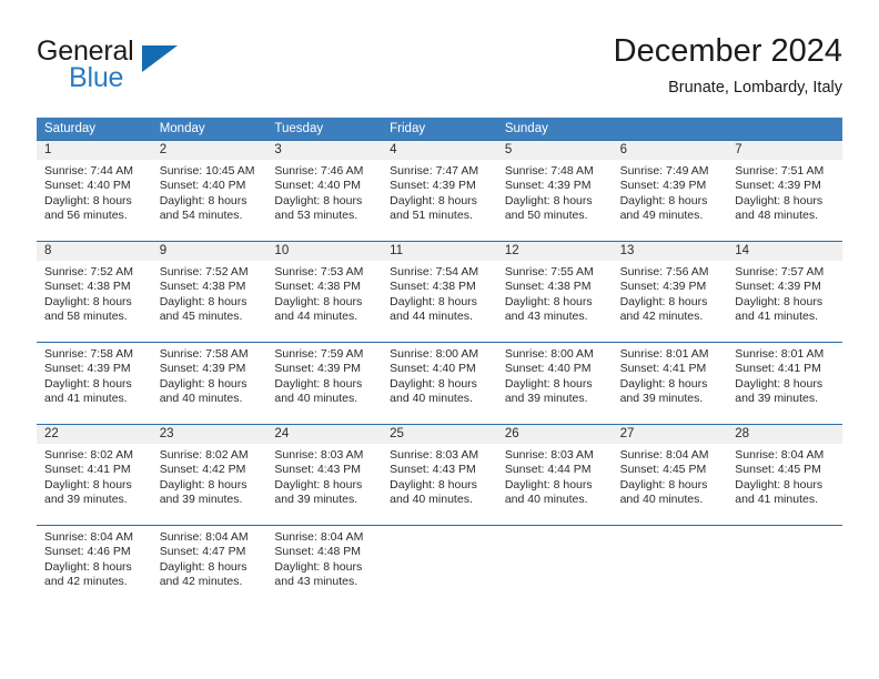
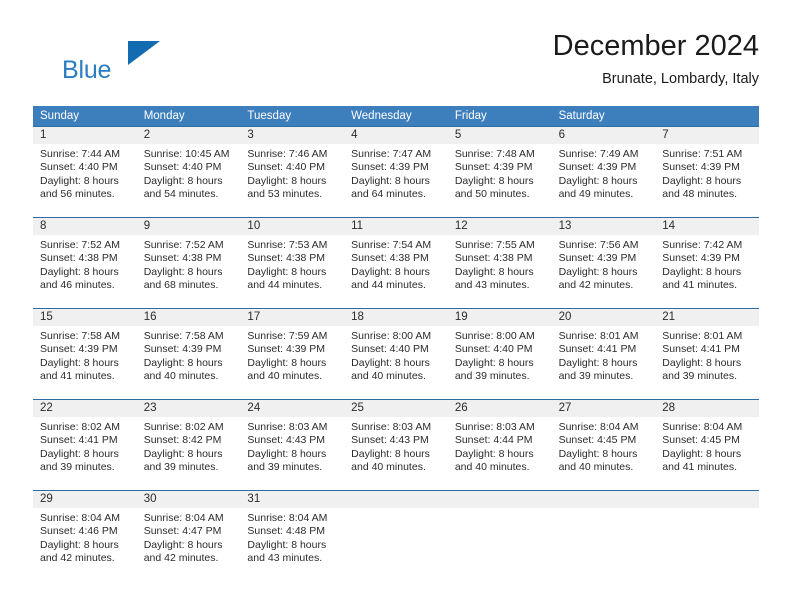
- General
  Blue
  December 2024
  Brunate, Lombardy, Italy
- Saturday
+ Sunday
  Monday
  Tuesday
+ Wednesday
  Friday
- Sunday
+ Saturday
  1
  2
  3
  4
  5
  6
  7
  Sunrise: 7:44 AM
  Sunset: 4:40 PM
  Daylight: 8 hours
  and 56 minutes.
  Sunrise: 10:45 AM
  Sunset: 4:40 PM
  Daylight: 8 hours
  and 54 minutes.
  Sunrise: 7:46 AM
  Sunset: 4:40 PM
  Daylight: 8 hours
  and 53 minutes.
  Sunrise: 7:47 AM
  Sunset: 4:39 PM
  Daylight: 8 hours
- and 51 minutes.
+ and 64 minutes.
  Sunrise: 7:48 AM
  Sunset: 4:39 PM
  Daylight: 8 hours
  and 50 minutes.
  Sunrise: 7:49 AM
  Sunset: 4:39 PM
  Daylight: 8 hours
  and 49 minutes.
  Sunrise: 7:51 AM
  Sunset: 4:39 PM
  Daylight: 8 hours
  and 48 minutes.
  8
  9
  10
  11
  12
  13
  14
  Sunrise: 7:52 AM
  Sunset: 4:38 PM
  Daylight: 8 hours
- and 58 minutes.
+ and 46 minutes.
  Sunrise: 7:52 AM
  Sunset: 4:38 PM
  Daylight: 8 hours
- and 45 minutes.
+ and 68 minutes.
  Sunrise: 7:53 AM
  Sunset: 4:38 PM
  Daylight: 8 hours
  and 44 minutes.
  Sunrise: 7:54 AM
  Sunset: 4:38 PM
  Daylight: 8 hours
  and 44 minutes.
  Sunrise: 7:55 AM
  Sunset: 4:38 PM
  Daylight: 8 hours
  and 43 minutes.
  Sunrise: 7:56 AM
  Sunset: 4:39 PM
  Daylight: 8 hours
  and 42 minutes.
- Sunrise: 7:57 AM
+ Sunrise: 7:42 AM
  Sunset: 4:39 PM
  Daylight: 8 hours
  and 41 minutes.
+ 15
+ 16
+ 17
+ 18
+ 19
+ 20
+ 21
  Sunrise: 7:58 AM
  Sunset: 4:39 PM
  Daylight: 8 hours
  and 41 minutes.
  Sunrise: 7:58 AM
  Sunset: 4:39 PM
  Daylight: 8 hours
  and 40 minutes.
  Sunrise: 7:59 AM
  Sunset: 4:39 PM
  Daylight: 8 hours
  and 40 minutes.
  Sunrise: 8:00 AM
  Sunset: 4:40 PM
  Daylight: 8 hours
  and 40 minutes.
  Sunrise: 8:00 AM
  Sunset: 4:40 PM
  Daylight: 8 hours
  and 39 minutes.
  Sunrise: 8:01 AM
  Sunset: 4:41 PM
  Daylight: 8 hours
  and 39 minutes.
  Sunrise: 8:01 AM
  Sunset: 4:41 PM
  Daylight: 8 hours
  and 39 minutes.
  22
  23
  24
  25
  26
  27
  28
  Sunrise: 8:02 AM
  Sunset: 4:41 PM
  Daylight: 8 hours
  and 39 minutes.
  Sunrise: 8:02 AM
- Sunset: 4:42 PM
+ Sunset: 8:42 PM
  Daylight: 8 hours
  and 39 minutes.
  Sunrise: 8:03 AM
  Sunset: 4:43 PM
  Daylight: 8 hours
  and 39 minutes.
  Sunrise: 8:03 AM
  Sunset: 4:43 PM
  Daylight: 8 hours
  and 40 minutes.
  Sunrise: 8:03 AM
  Sunset: 4:44 PM
  Daylight: 8 hours
  and 40 minutes.
  Sunrise: 8:04 AM
  Sunset: 4:45 PM
  Daylight: 8 hours
  and 40 minutes.
  Sunrise: 8:04 AM
  Sunset: 4:45 PM
  Daylight: 8 hours
  and 41 minutes.
+ 29
+ 30
+ 31
  Sunrise: 8:04 AM
  Sunset: 4:46 PM
  Daylight: 8 hours
  and 42 minutes.
  Sunrise: 8:04 AM
  Sunset: 4:47 PM
  Daylight: 8 hours
  and 42 minutes.
  Sunrise: 8:04 AM
  Sunset: 4:48 PM
  Daylight: 8 hours
  and 43 minutes.
